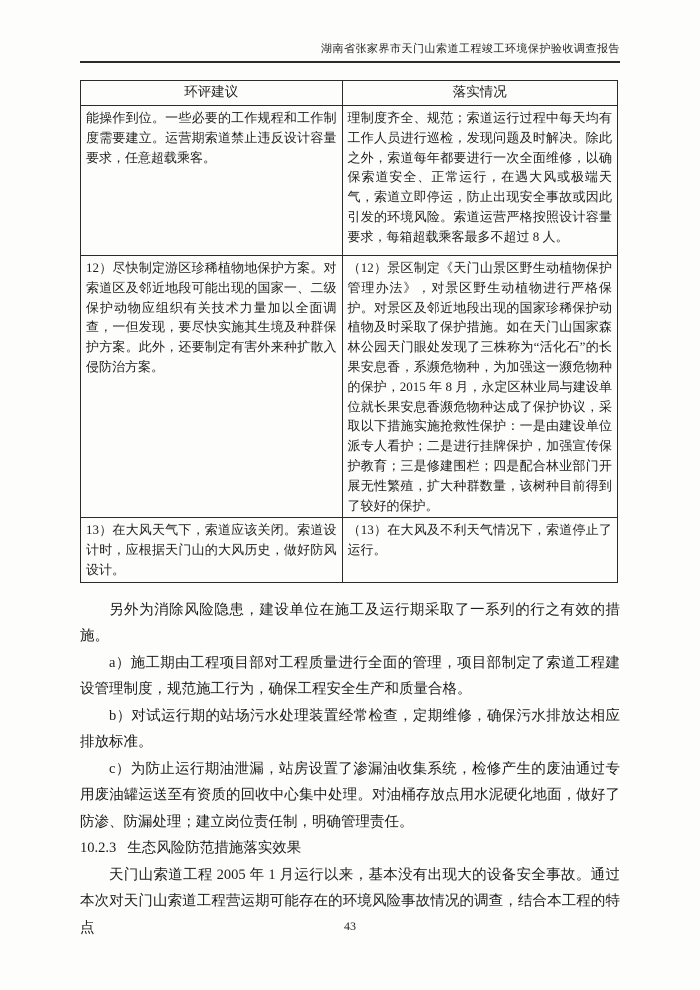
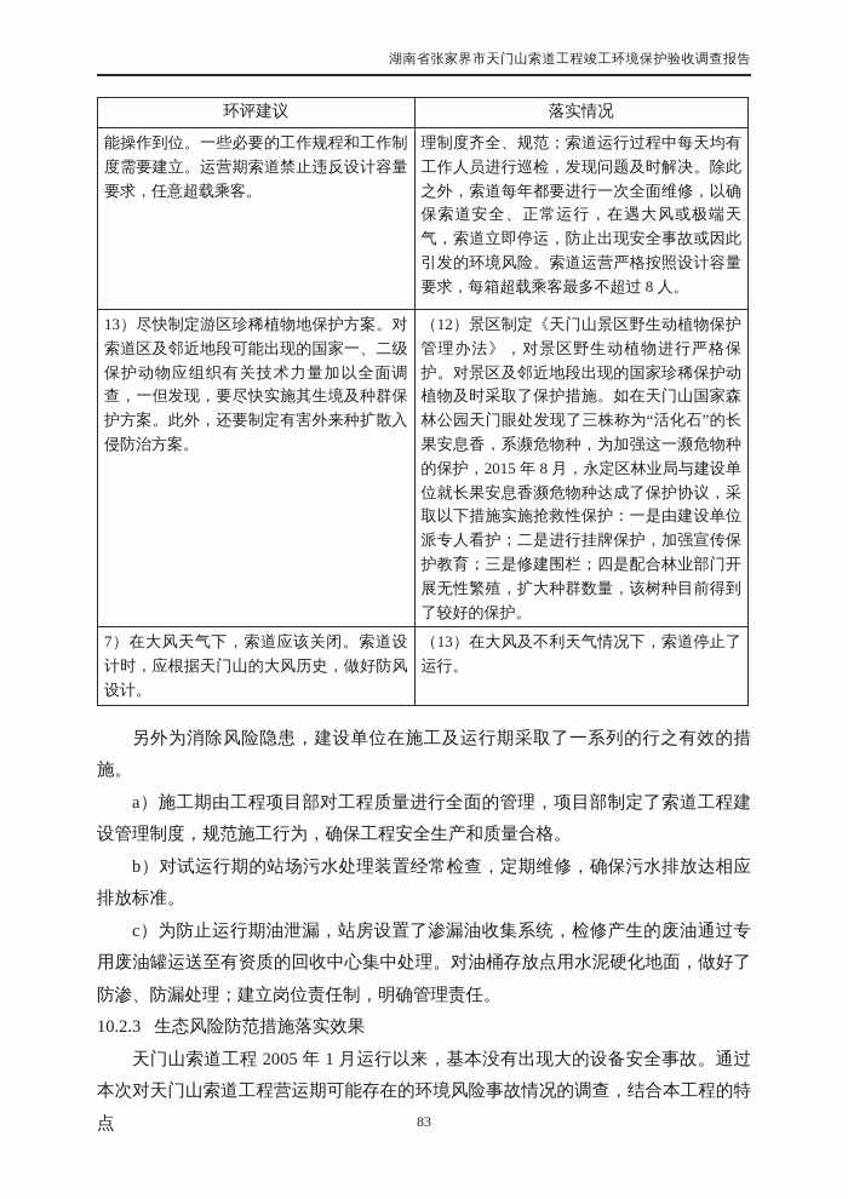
  湖南省张家界市天门山索道工程竣工环境保护验收调查报告
  环评建议	落实情况
  能操作到位。一些必要的工作规程和工作制度需要建立。运营期索道禁止违反设计容量要求，任意超载乘客。	理制度齐全、规范；索道运行过程中每天均有工作人员进行巡检，发现问题及时解决。除此之外，索道每年都要进行一次全面维修，以确保索道安全、正常运行，在遇大风或极端天气，索道立即停运，防止出现安全事故或因此引发的环境风险。索道运营严格按照设计容量要求，每箱超载乘客最多不超过 8 人。
- 12）尽快制定游区珍稀植物地保护方案。对索道区及邻近地段可能出现的国家一、二级保护动物应组织有关技术力量加以全面调查，一但发现，要尽快实施其生境及种群保护方案。此外，还要制定有害外来种扩散入侵防治方案。	（12）景区制定《天门山景区野生动植物保护管理办法》，对景区野生动植物进行严格保护。对景区及邻近地段出现的国家珍稀保护动植物及时采取了保护措施。如在天门山国家森林公园天门眼处发现了三株称为“活化石”的长果安息香，系濒危物种，为加强这一濒危物种的保护，2015 年 8 月，永定区林业局与建设单位就长果安息香濒危物种达成了保护协议，采取以下措施实施抢救性保护：一是由建设单位派专人看护；二是进行挂牌保护，加强宣传保护教育；三是修建围栏；四是配合林业部门开展无性繁殖，扩大种群数量，该树种目前得到了较好的保护。
+ 13）尽快制定游区珍稀植物地保护方案。对索道区及邻近地段可能出现的国家一、二级保护动物应组织有关技术力量加以全面调查，一但发现，要尽快实施其生境及种群保护方案。此外，还要制定有害外来种扩散入侵防治方案。	（12）景区制定《天门山景区野生动植物保护管理办法》，对景区野生动植物进行严格保护。对景区及邻近地段出现的国家珍稀保护动植物及时采取了保护措施。如在天门山国家森林公园天门眼处发现了三株称为“活化石”的长果安息香，系濒危物种，为加强这一濒危物种的保护，2015 年 8 月，永定区林业局与建设单位就长果安息香濒危物种达成了保护协议，采取以下措施实施抢救性保护：一是由建设单位派专人看护；二是进行挂牌保护，加强宣传保护教育；三是修建围栏；四是配合林业部门开展无性繁殖，扩大种群数量，该树种目前得到了较好的保护。
- 13）在大风天气下，索道应该关闭。索道设计时，应根据天门山的大风历史，做好防风设计。	（13）在大风及不利天气情况下，索道停止了运行。
+ 7）在大风天气下，索道应该关闭。索道设计时，应根据天门山的大风历史，做好防风设计。	（13）在大风及不利天气情况下，索道停止了运行。
  另外为消除风险隐患，建设单位在施工及运行期采取了一系列的行之有效的措施。
  a）施工期由工程项目部对工程质量进行全面的管理，项目部制定了索道工程建设管理制度，规范施工行为，确保工程安全生产和质量合格。
  b）对试运行期的站场污水处理装置经常检查，定期维修，确保污水排放达相应排放标准。
  c）为防止运行期油泄漏，站房设置了渗漏油收集系统，检修产生的废油通过专用废油罐运送至有资质的回收中心集中处理。对油桶存放点用水泥硬化地面，做好了防渗、防漏处理；建立岗位责任制，明确管理责任。
  10.2.3 生态风险防范措施落实效果
  天门山索道工程 2005 年 1 月运行以来，基本没有出现大的设备安全事故。通过本次对天门山索道工程营运期可能存在的环境风险事故情况的调查，结合本工程的特点
- 43
+ 83
